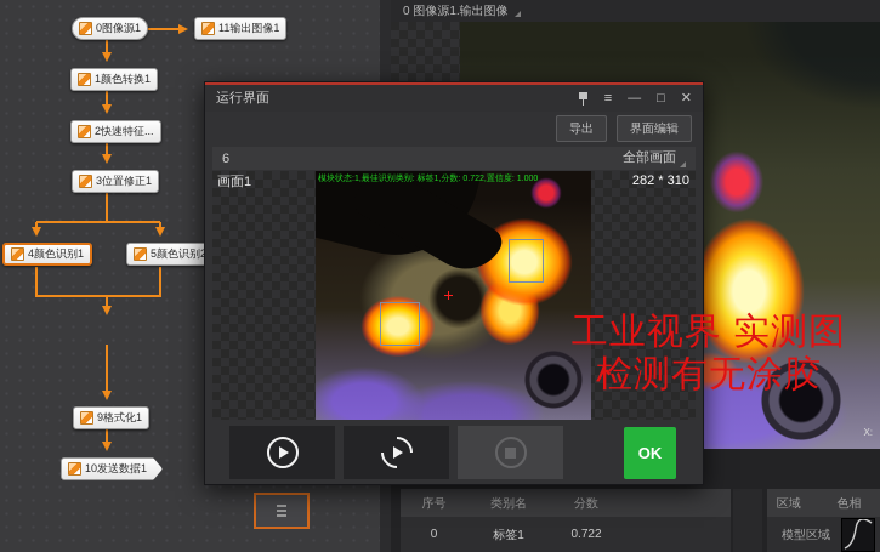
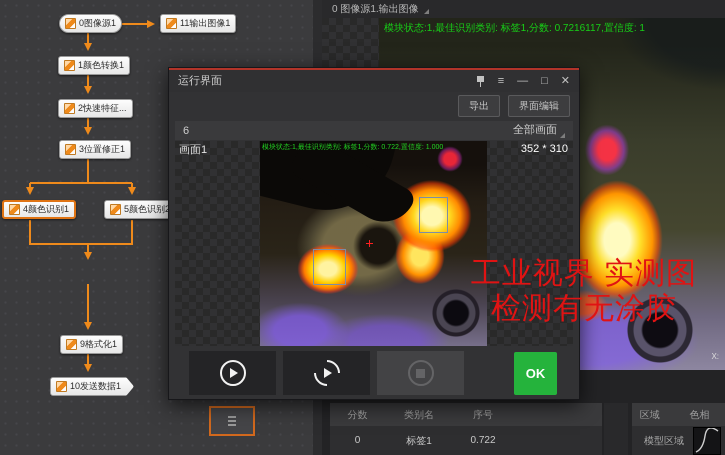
  0 图像源1.输出图像
+ 模块状态:1,最佳识别类别: 标签1,分数: 0.7216117,置信度: 1
  X:
- 序号
+ 分数
  类别名
- 分数
+ 序号
  0
  标签1
  0.722
  区域
  色相
  模型区域
  0图像源1
  11输出图像1
  1颜色转换1
  2快速特征...
  3位置修正1
  4颜色识别1
  5颜色识别
  9格式化1
  10发送数据1
  运行界面
  ≡
  —
  □
  ✕
  导出
  界面编辑
  6
  全部画面
  画面1
- 282 * 310
+ 352 * 310
  OK
  工业视界 实测图
  检测有无涂胶
